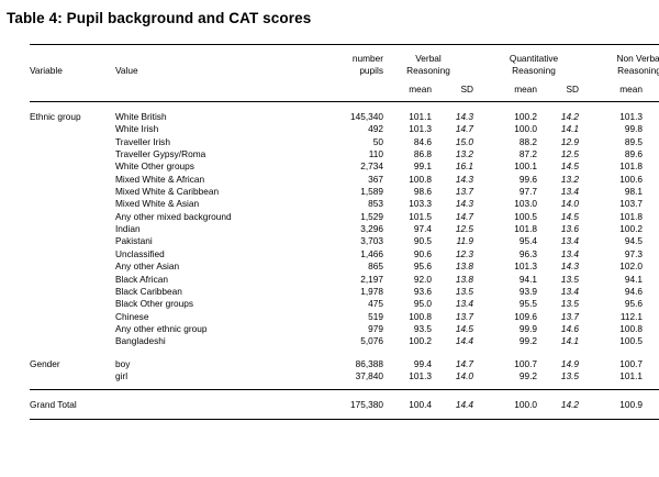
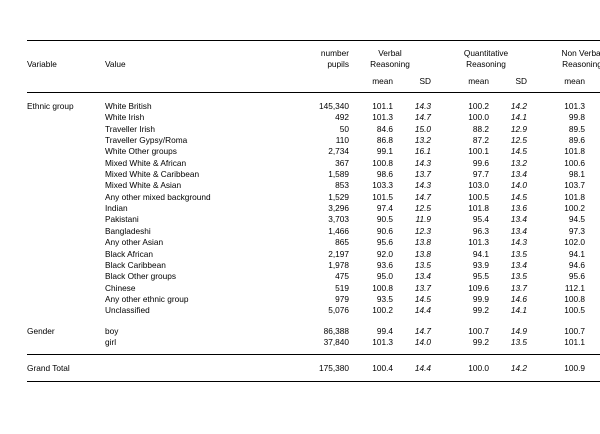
- Table 4: Pupil background and CAT scores
  Variable	Value	number	Verbal		Quantitative		Non Verba
  pupils	Reasoning		Reasoning		Reasonin
  			mean	SD		mean	SD		mean
  Ethnic group	White British	145,340	101.1	14.3		100.2	14.2		101.3
  	White Irish	492	101.3	14.7		100.0	14.1		99.8
  	Traveller Irish	50	84.6	15.0		88.2	12.9		89.5
  	Traveller Gypsy/Roma	110	86.8	13.2		87.2	12.5		89.6
  	White Other groups	2,734	99.1	16.1		100.1	14.5		101.8
  	Mixed White & African	367	100.8	14.3		99.6	13.2		100.6
  	Mixed White & Caribbean	1,589	98.6	13.7		97.7	13.4		98.1
  	Mixed White & Asian	853	103.3	14.3		103.0	14.0		103.7
  	Any other mixed background	1,529	101.5	14.7		100.5	14.5		101.8
  	Indian	3,296	97.4	12.5		101.8	13.6		100.2
  	Pakistani	3,703	90.5	11.9		95.4	13.4		94.5
- 	Unclassified	1,466	90.6	12.3		96.3	13.4		97.3
+ 	Bangladeshi	1,466	90.6	12.3		96.3	13.4		97.3
  	Any other Asian	865	95.6	13.8		101.3	14.3		102.0
  	Black African	2,197	92.0	13.8		94.1	13.5		94.1
  	Black Caribbean	1,978	93.6	13.5		93.9	13.4		94.6
  	Black Other groups	475	95.0	13.4		95.5	13.5		95.6
  	Chinese	519	100.8	13.7		109.6	13.7		112.1
  	Any other ethnic group	979	93.5	14.5		99.9	14.6		100.8
- 	Bangladeshi	5,076	100.2	14.4		99.2	14.1		100.5
+ 	Unclassified	5,076	100.2	14.4		99.2	14.1		100.5
  Gender	boy	86,388	99.4	14.7		100.7	14.9		100.7
  	girl	37,840	101.3	14.0		99.2	13.5		101.1
  Grand Total		175,380	100.4	14.4		100.0	14.2		100.9
